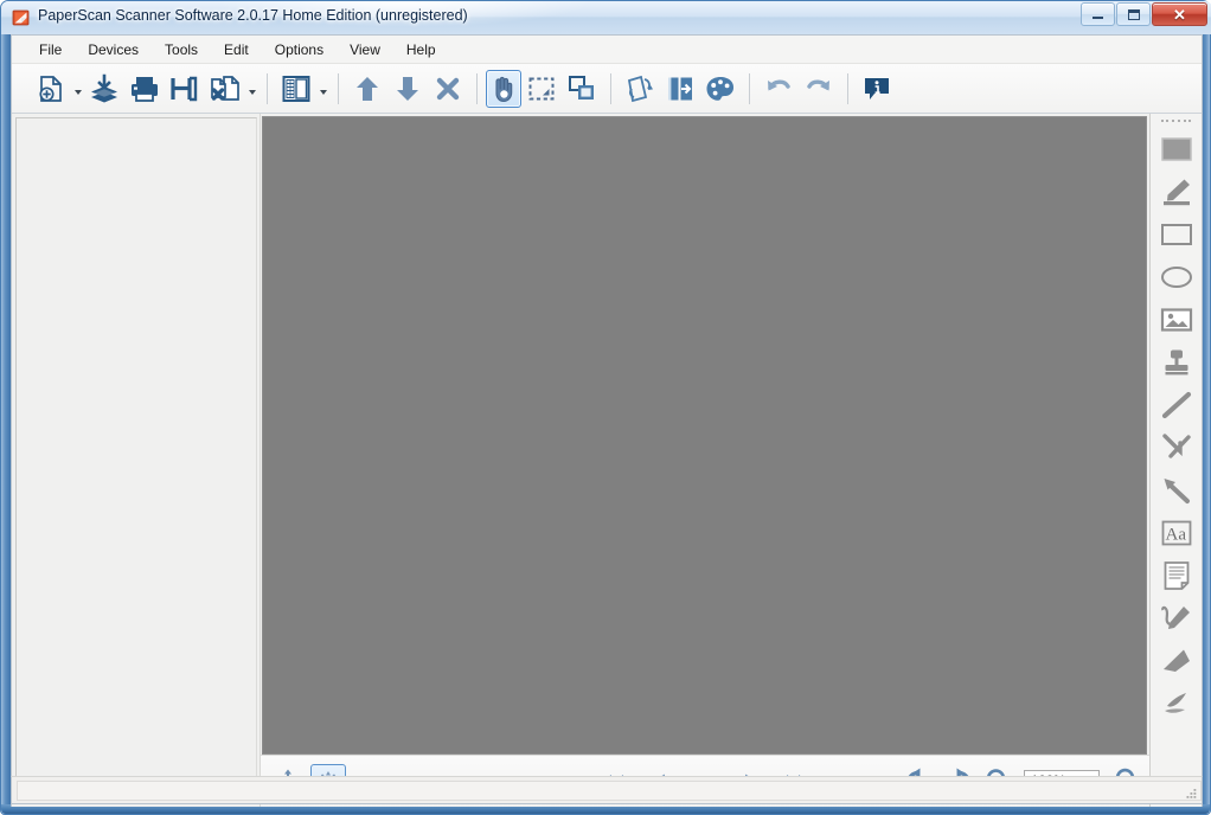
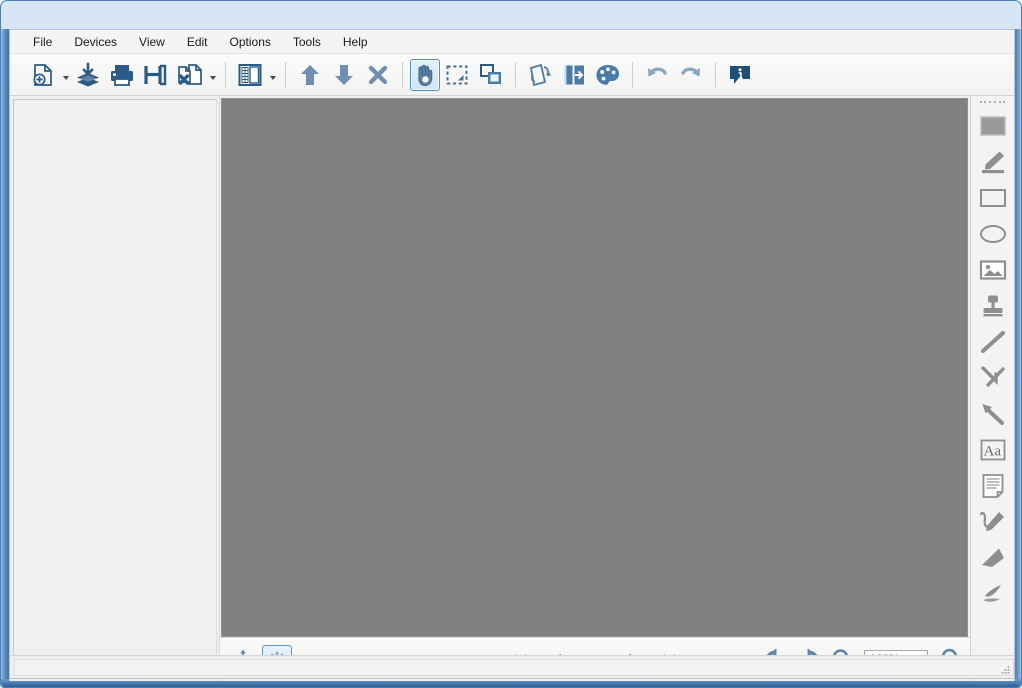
- PaperScan Scanner Software 2.0.17 Home Edition (unregistered)
- ✕
  File
  Devices
- Tools
+ View
  Edit
  Options
- View
+ Tools
  Help
  Aa
